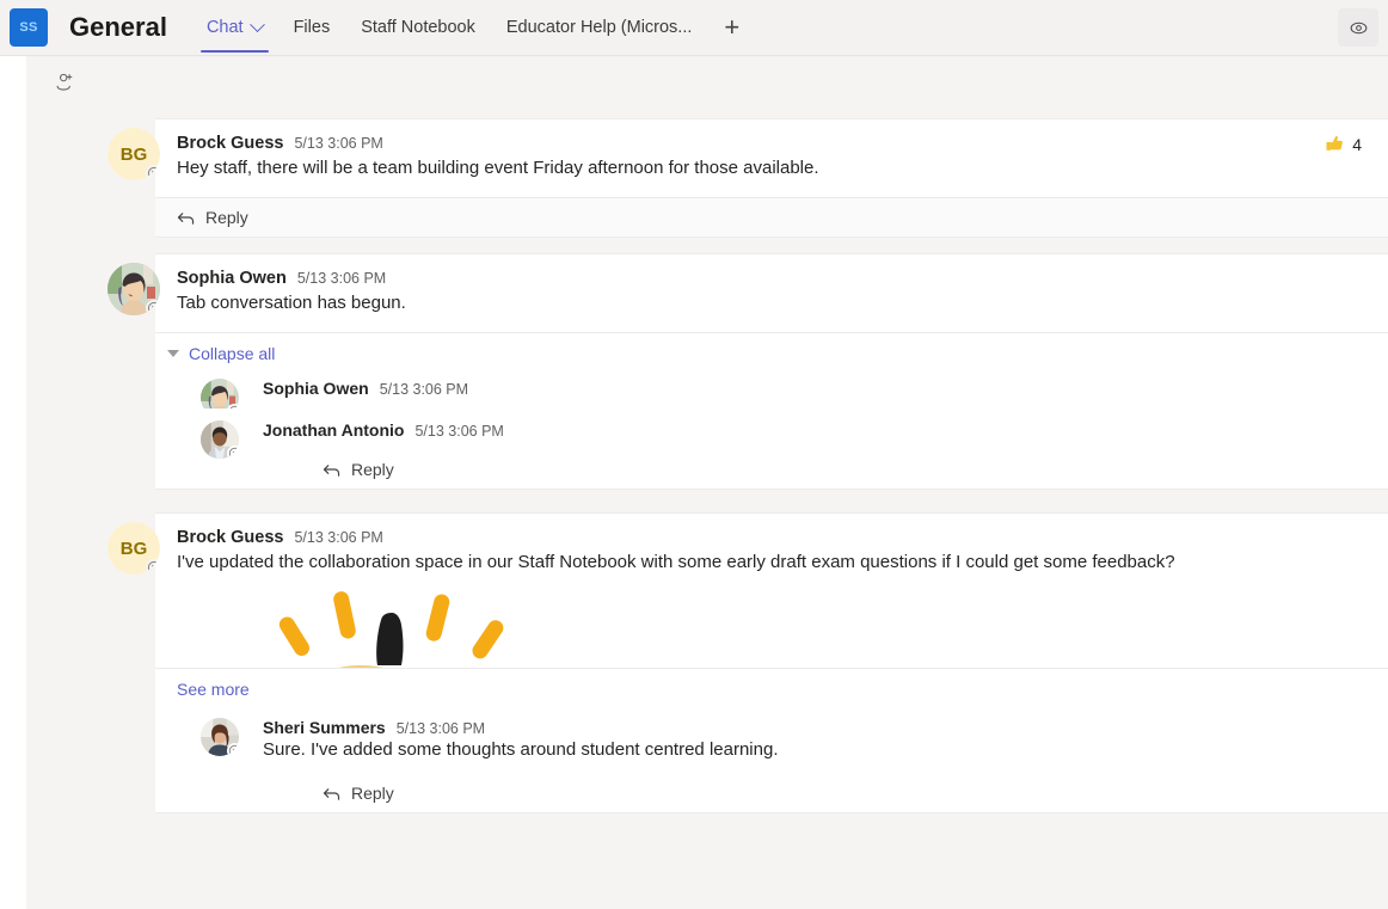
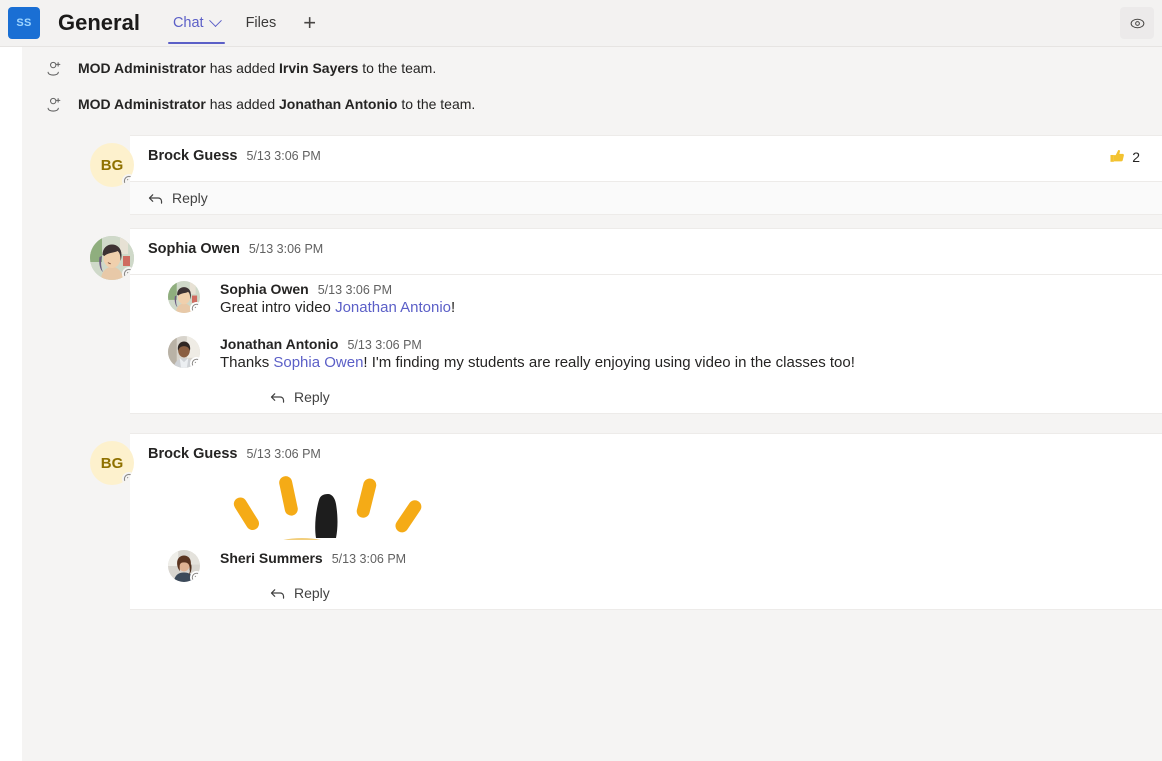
  SS
  General
  Chat
  Files
- Staff Notebook
- Educator Help (Micros...
  +
+ MOD Administrator has added Irvin Sayers to the team.
+ MOD Administrator has added Jonathan Antonio to the team.
  BG
  Brock Guess
  5/13 3:06 PM
- Hey staff, there will be a team building event Friday afternoon for those available.
  Reply
- 4
+ 2
  Sophia Owen
  5/13 3:06 PM
- Tab conversation has begun.
- Collapse all
  Sophia Owen
  5/13 3:06 PM
+ Great intro video Jonathan Antonio!
  Jonathan Antonio
  5/13 3:06 PM
+ Thanks Sophia Owen! I'm finding my students are really enjoying using video in the classes too!
  Reply
  BG
  Brock Guess
  5/13 3:06 PM
- I've updated the collaboration space in our Staff Notebook with some early draft exam questions if I could get some feedback?
- See more
  Sheri Summers
  5/13 3:06 PM
- Sure. I've added some thoughts around student centred learning.
  Reply
